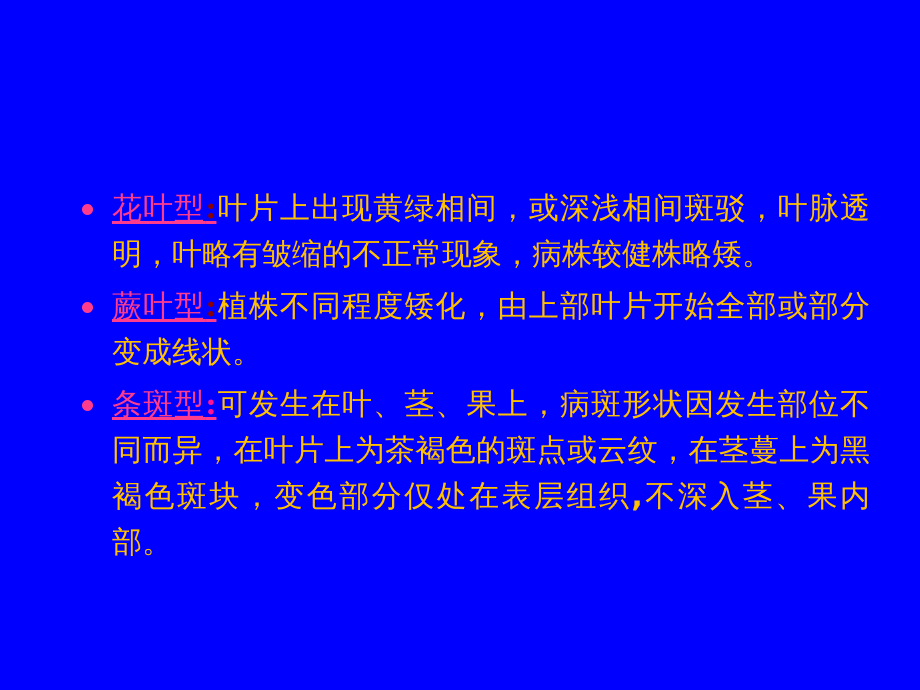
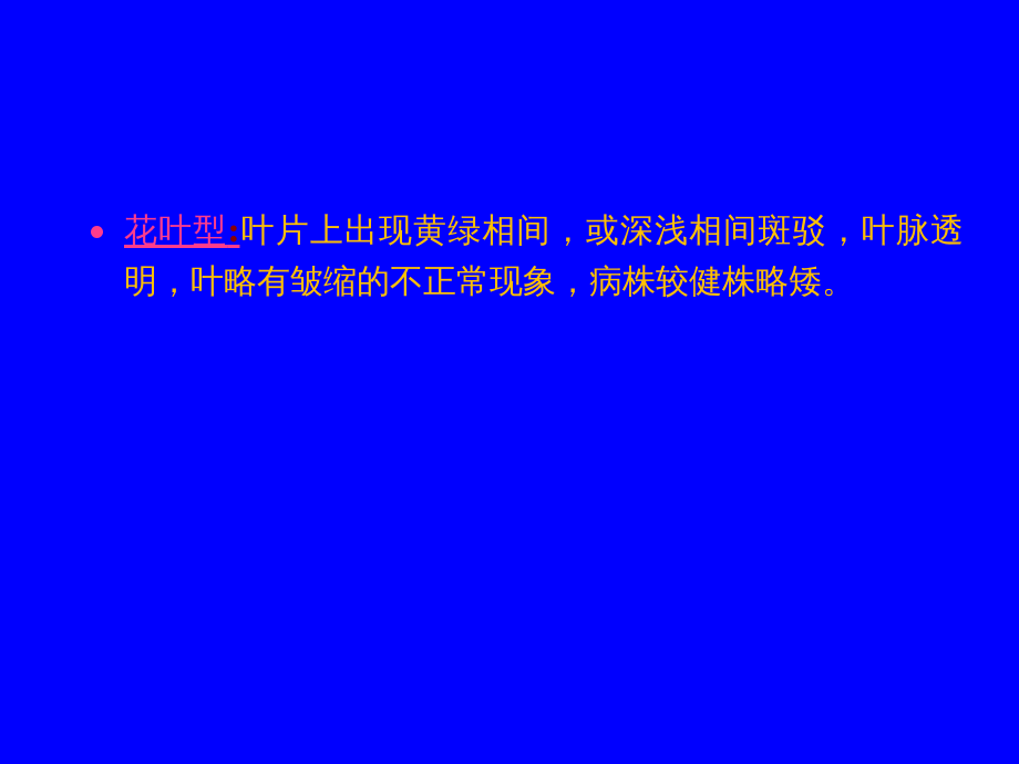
  花叶型:叶片上出现黄绿相间，或深浅相间斑驳，叶脉透明，叶略有皱缩的不正常现象，病株较健株略矮。
- 蕨叶型:植株不同程度矮化，由上部叶片开始全部或部分变成线状。
- 条斑型:可发生在叶、茎、果上，病斑形状因发生部位不同而异，在叶片上为茶褐色的斑点或云纹，在茎蔓上为黑褐色斑块，变色部分仅处在表层组织,不深入茎、果内部。
